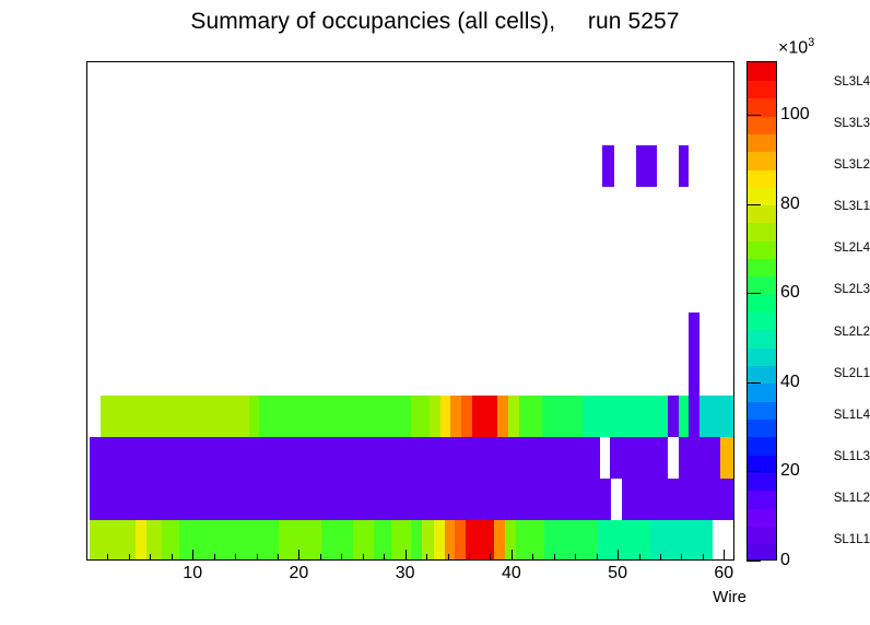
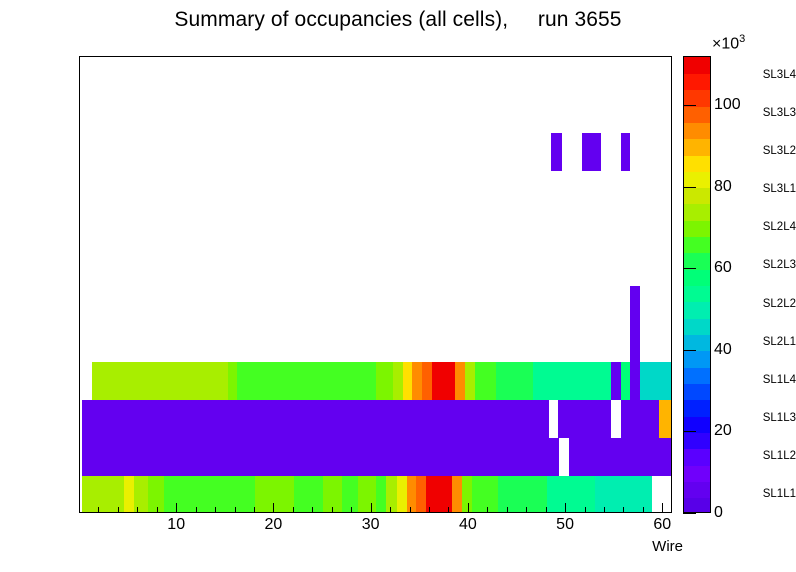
- Summary of occupancies (all cells), run 5257
+ Summary of occupancies (all cells), run 3655
  SL1L1
  SL1L2
  SL1L3
  SL1L4
  SL2L1
  SL2L2
  SL2L3
  SL2L4
  SL3L1
  SL3L2
  SL3L3
  SL3L4
  10
  20
  30
  40
  50
  60
  Wire
  0
  20
  40
  60
  80
  100
  ×103
